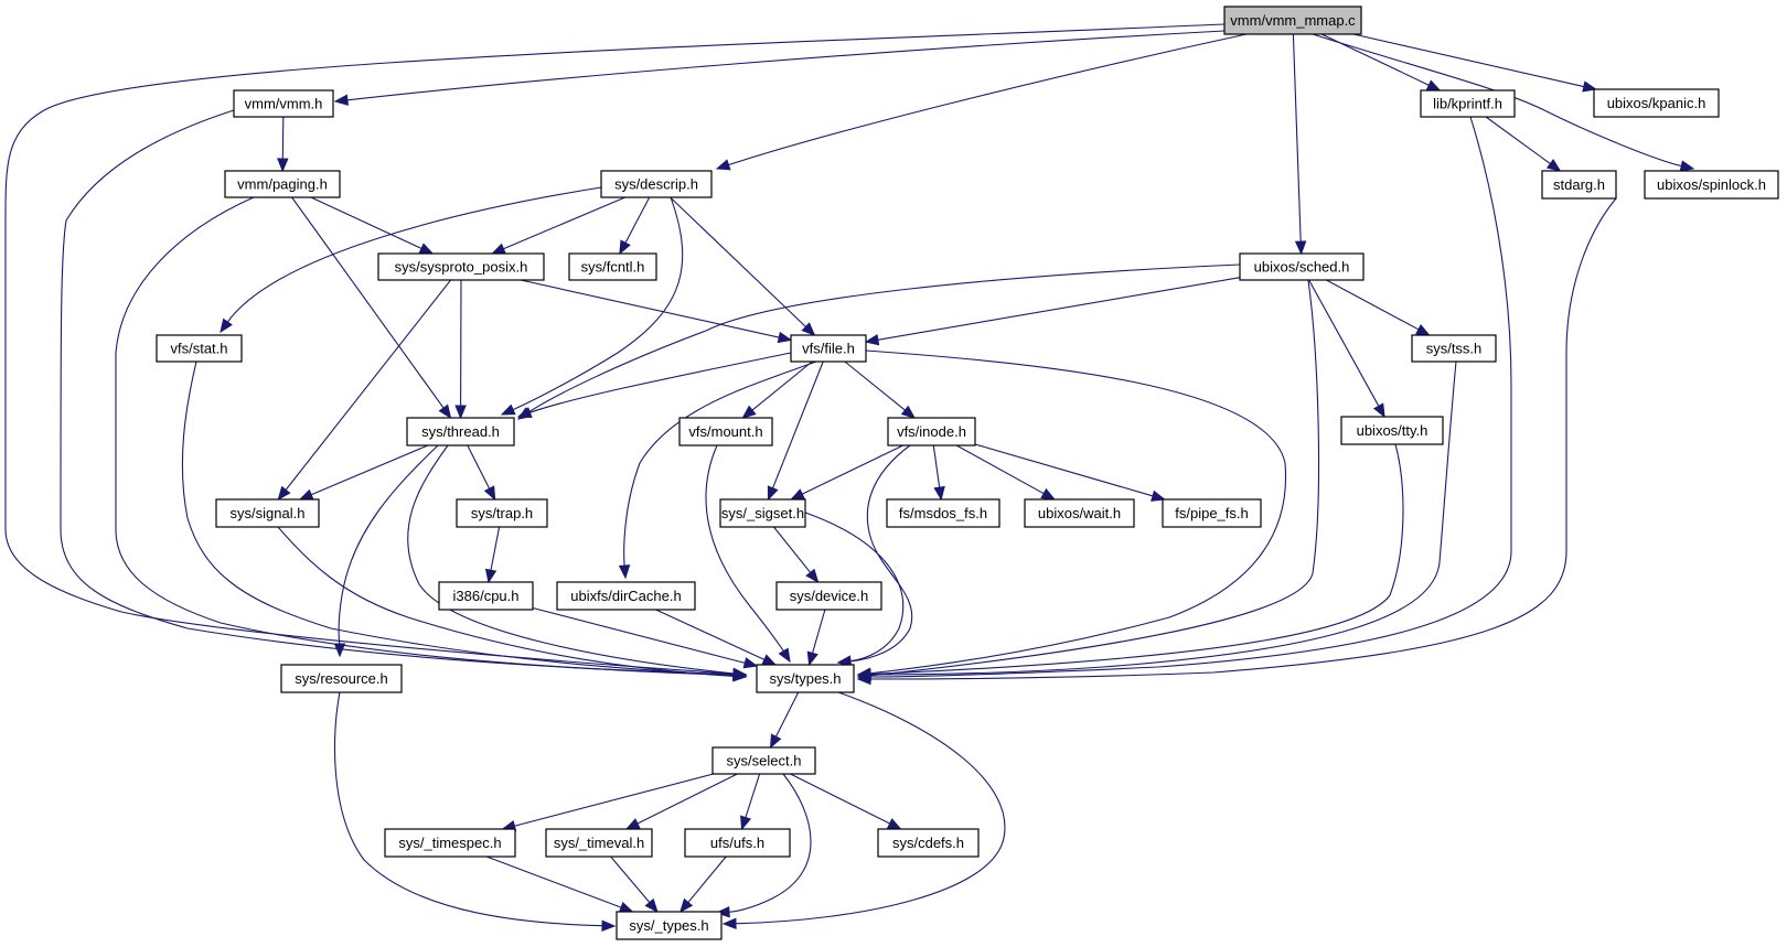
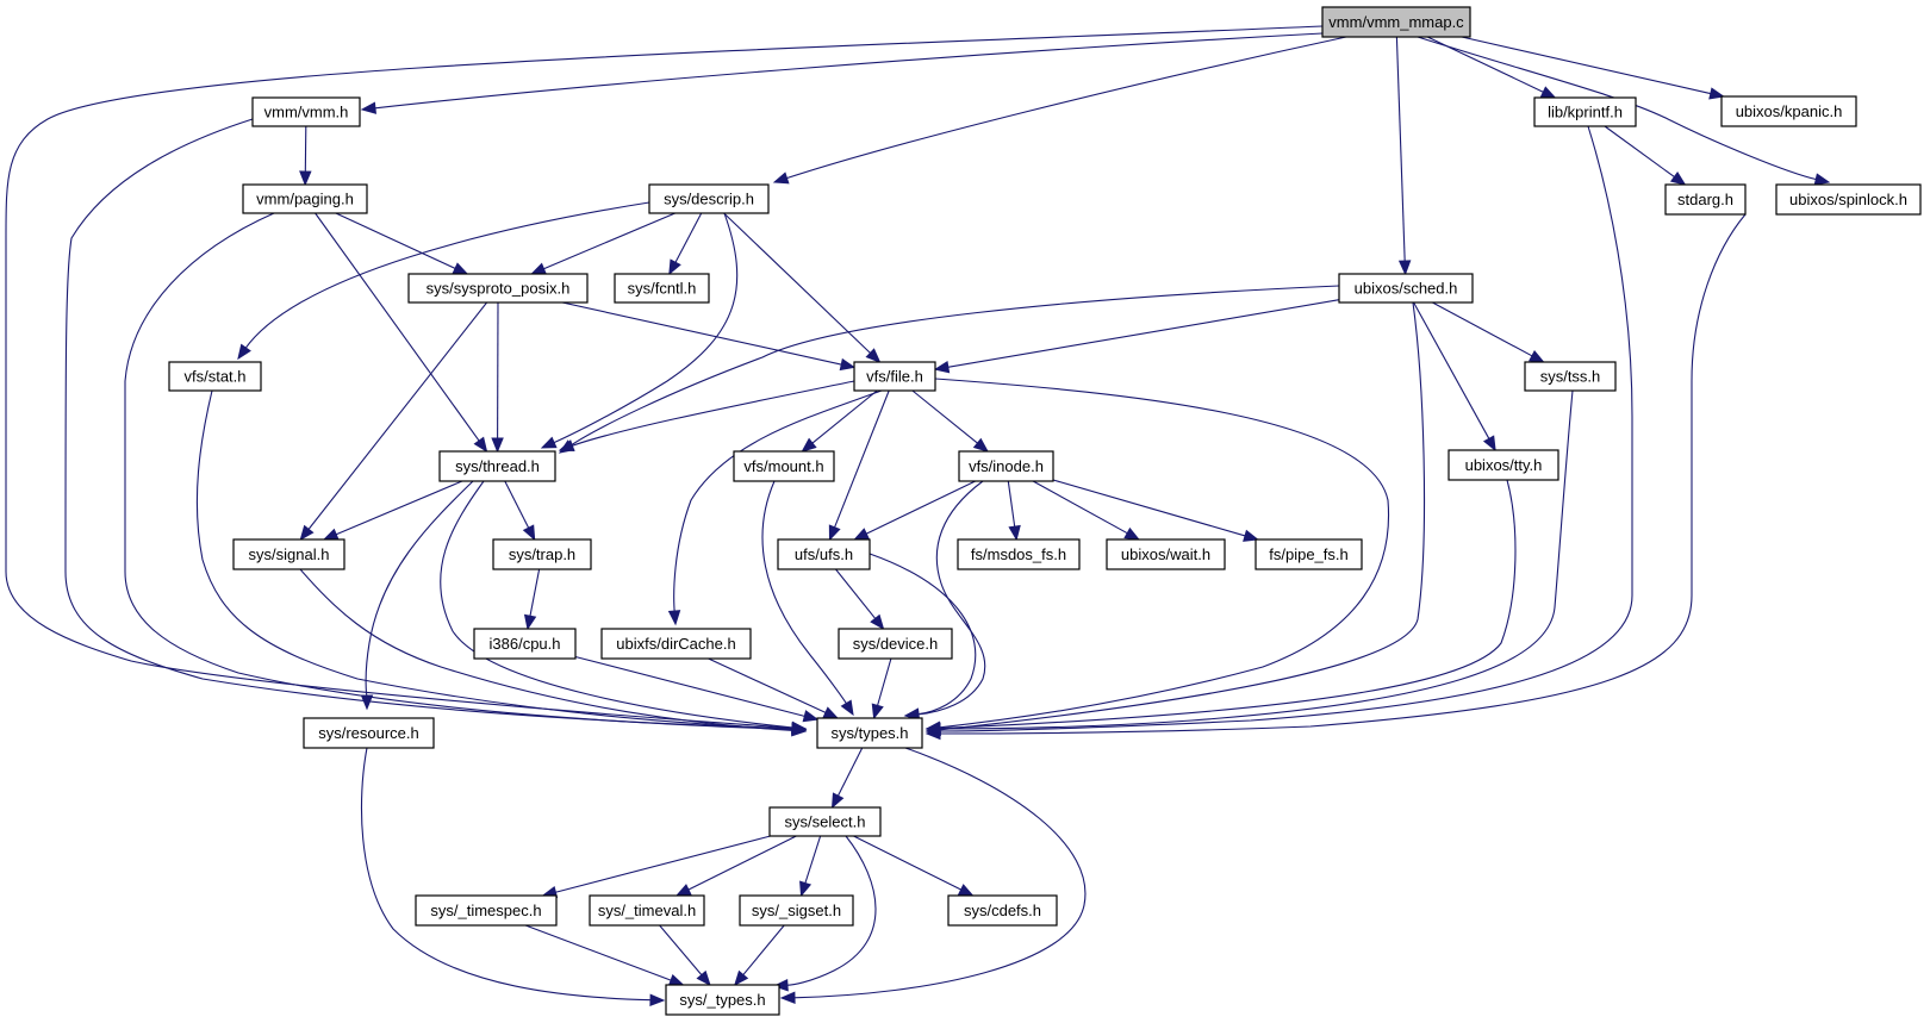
  vmm/vmm_mmap.c
  vmm/vmm.h
  vmm/paging.h
  sys/descrip.h
  lib/kprintf.h
  ubixos/kpanic.h
  stdarg.h
  ubixos/spinlock.h
  ubixos/sched.h
  sys/sysproto_posix.h
  sys/fcntl.h
  vfs/stat.h
  vfs/file.h
  sys/tss.h
  sys/thread.h
  vfs/mount.h
  vfs/inode.h
  ubixos/tty.h
  sys/signal.h
  sys/trap.h
- sys/_sigset.h
+ ufs/ufs.h
  fs/msdos_fs.h
  ubixos/wait.h
  fs/pipe_fs.h
  i386/cpu.h
  ubixfs/dirCache.h
  sys/device.h
  sys/resource.h
  sys/types.h
  sys/select.h
  sys/_timespec.h
  sys/_timeval.h
- ufs/ufs.h
+ sys/_sigset.h
  sys/cdefs.h
  sys/_types.h
